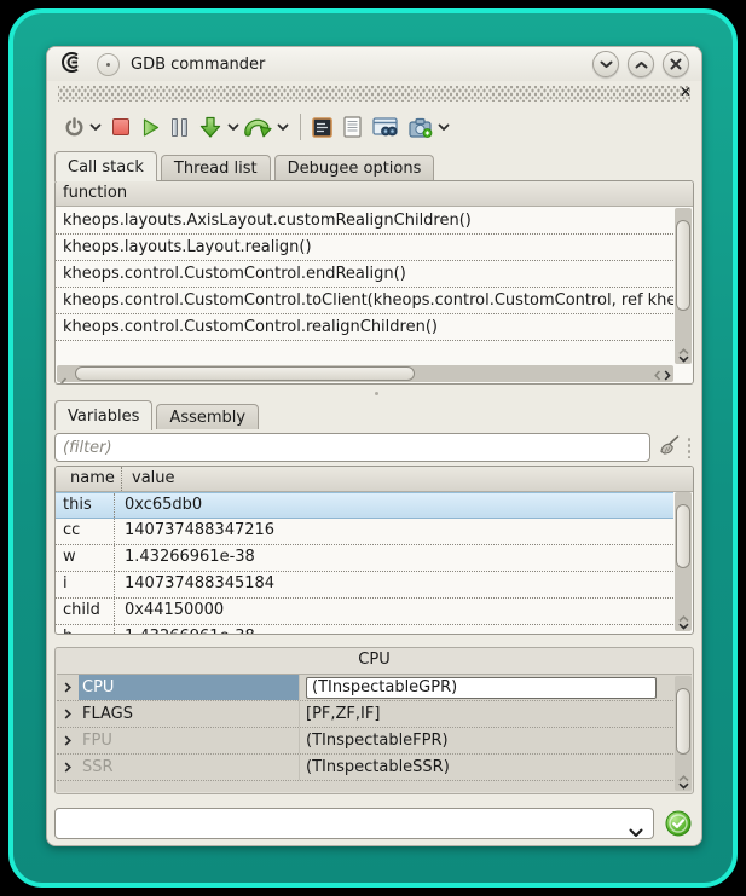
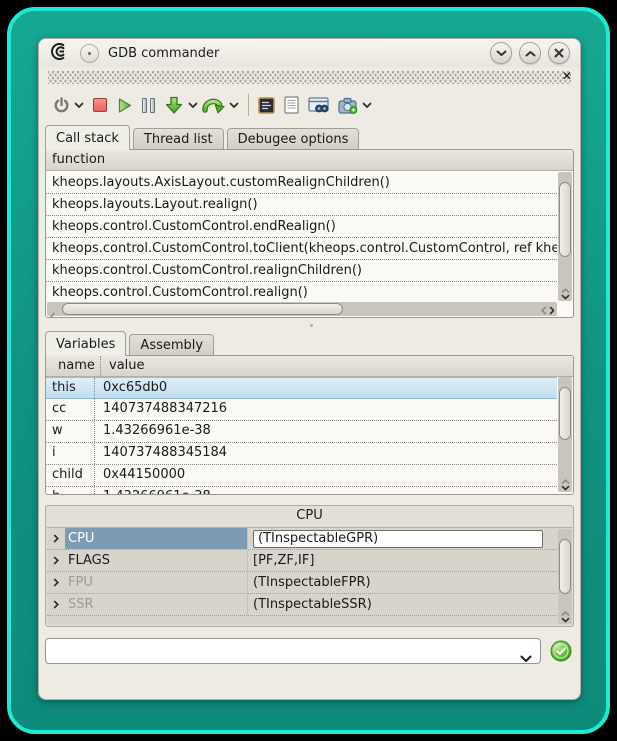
  GDB commander
  ✕
  Call stack
  Thread list
  Debugee options
  function
  kheops.layouts.AxisLayout.customRealignChildren()
  kheops.layouts.Layout.realign()
  kheops.control.CustomControl.endRealign()
  kheops.control.CustomControl.toClient(kheops.control.CustomControl, ref khe
  kheops.control.CustomControl.realignChildren()
+ kheops.control.CustomControl.realign()
  Variables
  Assembly
- (filter)
  name
  value
  this
  0xc65db0
  cc
  140737488347216
  w
  1.43266961e-38
  i
  140737488345184
  child
  0x44150000
  CPU
  CPU
  (TInspectableGPR)
  FLAGS
  [PF,ZF,IF]
  FPU
  (TInspectableFPR)
  SSR
  (TInspectableSSR)
